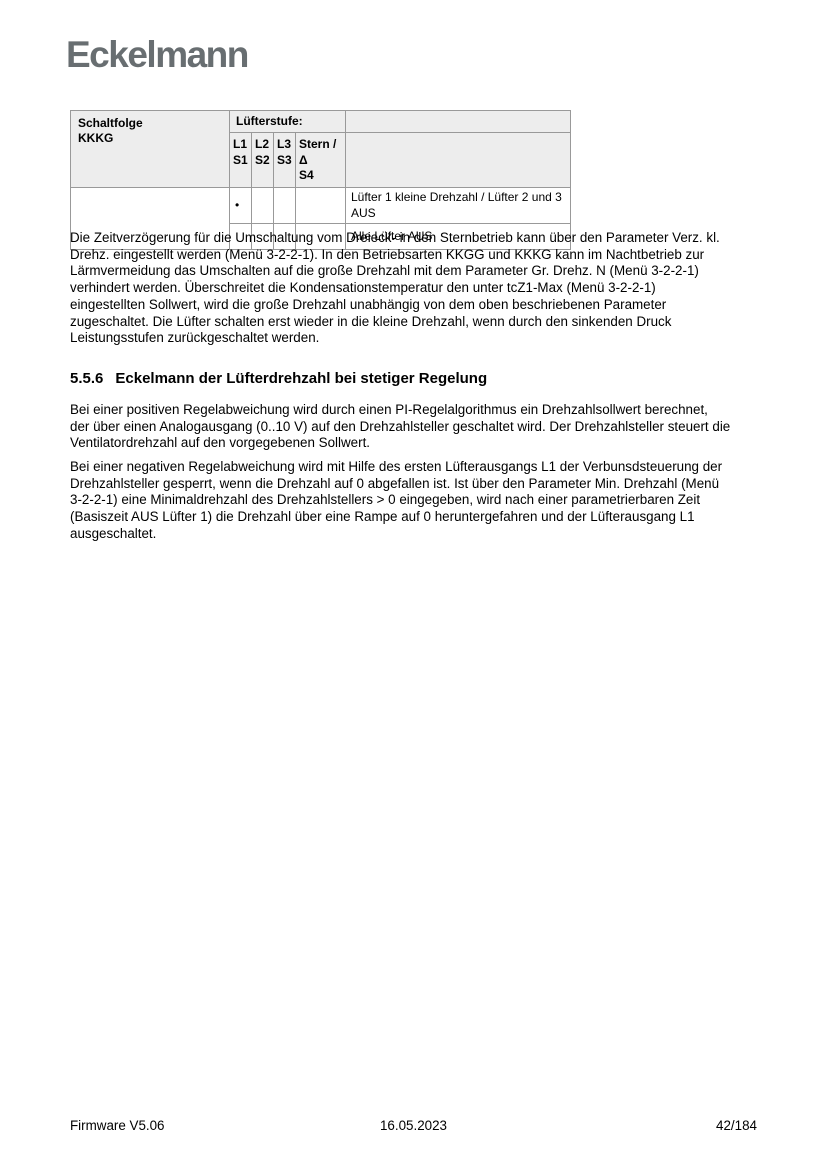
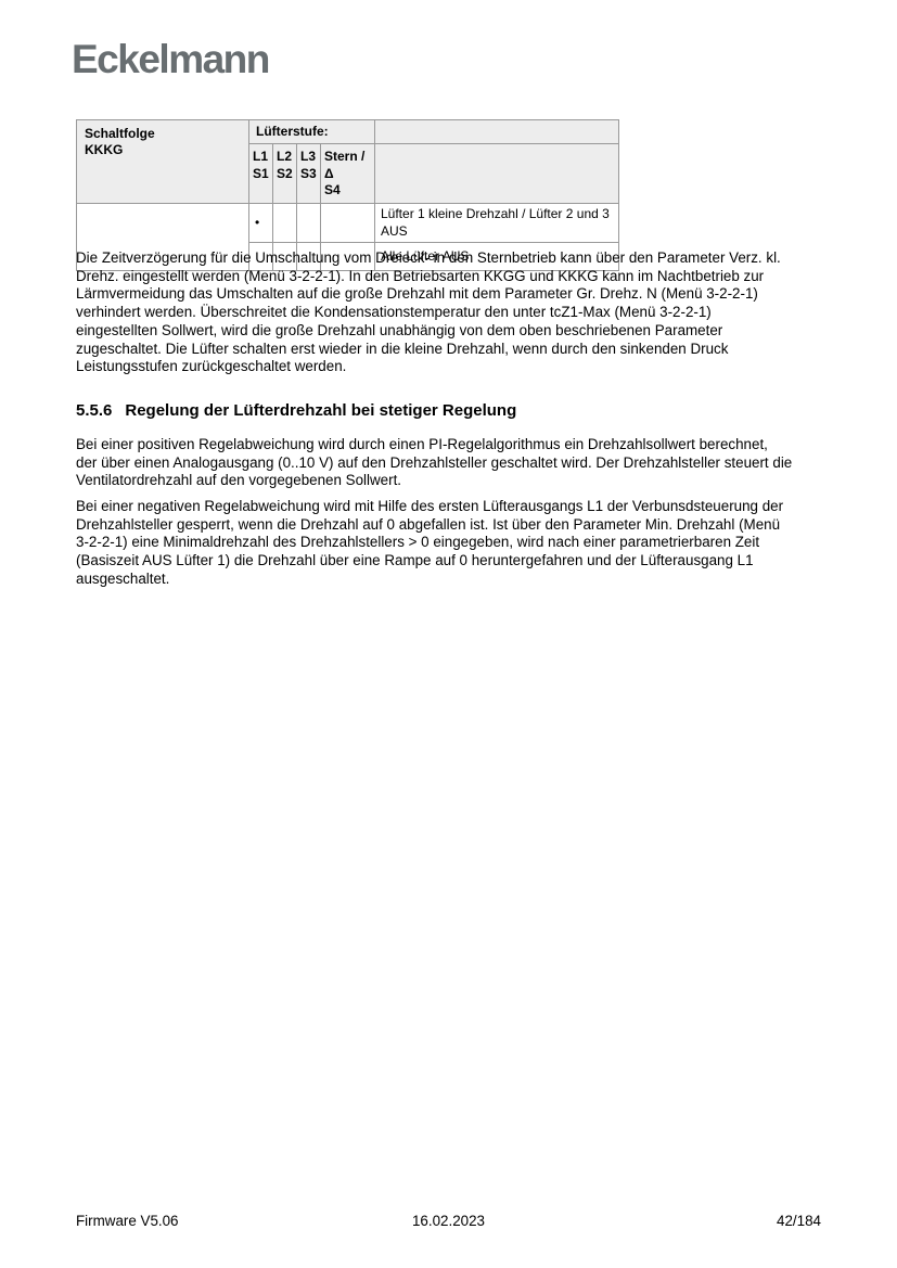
  Eckelmann
  Schaltfolge KKKG	Lüfterstufe:
  L1 S1	L2 S2	L3 S3	Stern / Δ S4
  	•				Lüfter 1 kleine Drehzahl / Lüfter 2 und 3 AUS
  				Alle Lüfter AUS
  Die Zeitverzögerung für die Umschaltung vom Dreieck- in den Sternbetrieb kann über den Parameter Verz. kl.
  Drehz. eingestellt werden (Menü 3-2-2-1). In den Betriebsarten KKGG und KKKG kann im Nachtbetrieb zur
  Lärmvermeidung das Umschalten auf die große Drehzahl mit dem Parameter Gr. Drehz. N (Menü 3-2-2-1)
  verhindert werden. Überschreitet die Kondensationstemperatur den unter tcZ1-Max (Menü 3-2-2-1)
  eingestellten Sollwert, wird die große Drehzahl unabhängig von dem oben beschriebenen Parameter
  zugeschaltet. Die Lüfter schalten erst wieder in die kleine Drehzahl, wenn durch den sinkenden Druck
  Leistungsstufen zurückgeschaltet werden.
- 5.5.6 Eckelmann der Lüfterdrehzahl bei stetiger Regelung
+ 5.5.6 Regelung der Lüfterdrehzahl bei stetiger Regelung
  Bei einer positiven Regelabweichung wird durch einen PI-Regelalgorithmus ein Drehzahlsollwert berechnet,
  der über einen Analogausgang (0..10 V) auf den Drehzahlsteller geschaltet wird. Der Drehzahlsteller steuert die
  Ventilatordrehzahl auf den vorgegebenen Sollwert.
  Bei einer negativen Regelabweichung wird mit Hilfe des ersten Lüfterausgangs L1 der Verbunsdsteuerung der
  Drehzahlsteller gesperrt, wenn die Drehzahl auf 0 abgefallen ist. Ist über den Parameter Min. Drehzahl (Menü
  3-2-2-1) eine Minimaldrehzahl des Drehzahlstellers > 0 eingegeben, wird nach einer parametrierbaren Zeit
  (Basiszeit AUS Lüfter 1) die Drehzahl über eine Rampe auf 0 heruntergefahren und der Lüfterausgang L1
  ausgeschaltet.
  Firmware V5.06
- 16.05.2023
+ 16.02.2023
  42/184
